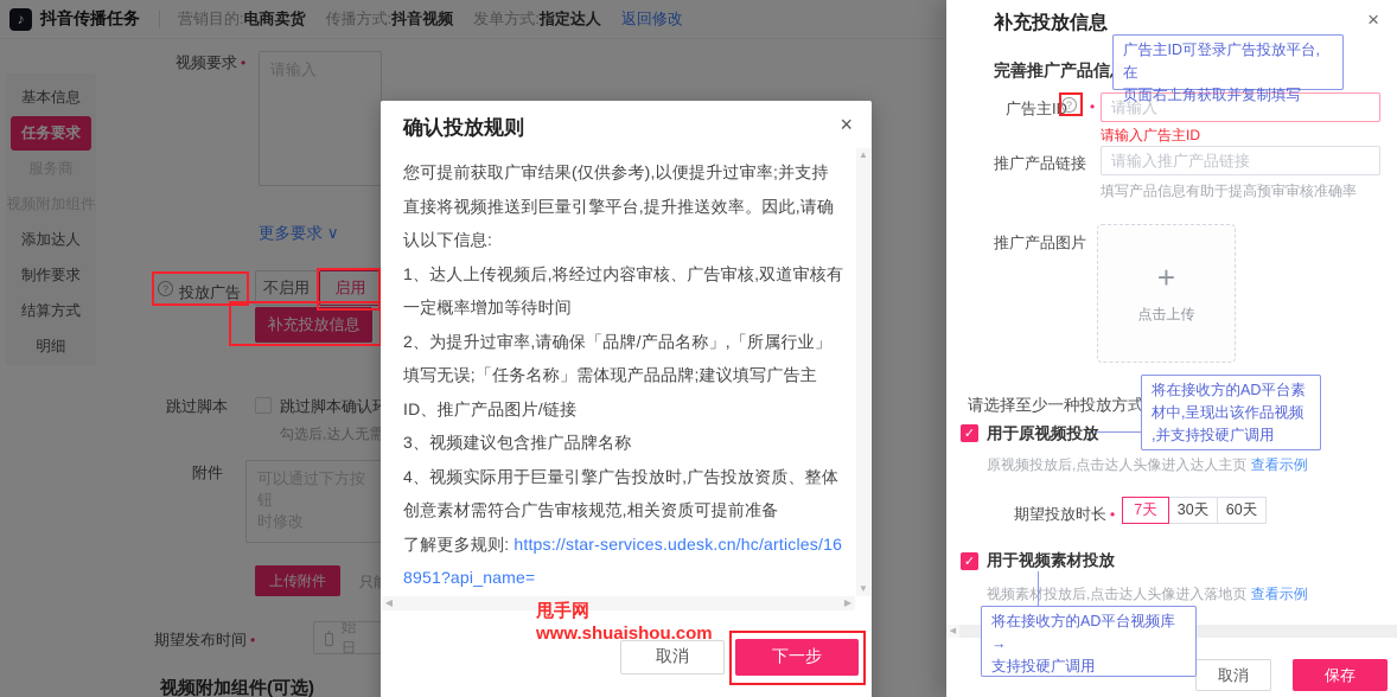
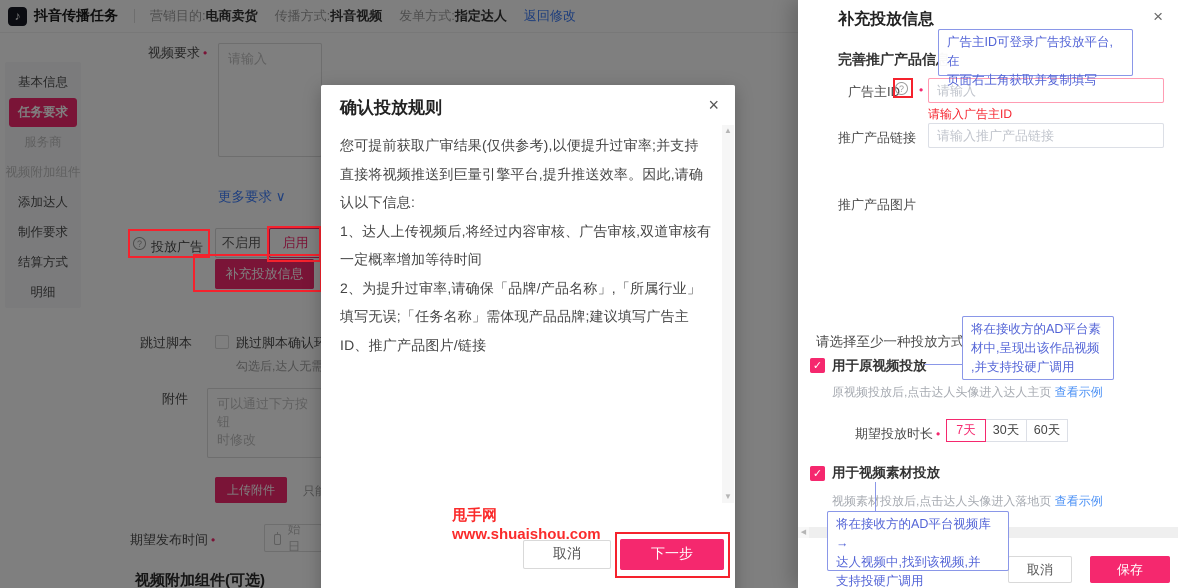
  ♪
  抖音传播任务
  营销目的:电商卖货
  传播方式:抖音视频
  发单方式:指定达人
  返回修改
  基本信息
  任务要求
  服务商
  视频附加组件
  添加达人
  制作要求
  结算方式
  明细
  视频要求 •
  请输入
  更多要求 ∨
  ?
  投放广告
  不启用
  启用
  补充投放信息
  跳过脚本
  跳过脚本确认
  勾选后,达人无需
  附件
  上传附件
  期望发布时间 •
  视频附加组件(可选)
  确认投放规则
  ×
  您可提前获取广审结果(仅供参考),以便提升过审率;并支持直接将视频推送到巨量引擎平台,提升推送效率。因此,请确认以下信息:
  1、达人上传视频后,将经过内容审核、广告审核,双道审核有一定概率增加等待时间
  2、为提升过审率,请确保「品牌/产品名称」,「所属行业」填写无误;「任务名称」需体现产品品牌;建议填写广告主ID、推广产品图片/链接
- 3、视频建议包含推广品牌名称
- 4、视频实际用于巨量引擎广告投放时,广告投放资质、整体创意素材需符合广告审核规范,相关资质可提前准备
- 了解更多规则: https://star-services.udesk.cn/hc/articles/168951?api_name=
  ▲
  ▼
- ◀
- ▶
  取消
  下一步
  补充投放信息
  ×
  完善推广产品信
  广告主ID
  ?
  •
  请输入
  请输入广告主ID
  推广产品链接
  请输入推广产品链接
- 填写产品信息有助于提高预审审核准确率
  推广产品图片
- +
- 点击上传
  请选择至少一种投放方式
  ✓
  用于原视频投放
  原视频投放后,点击达人头像进入达人主页 查看示例
  期望投放时长 •
  7天
  30天
  60天
  ✓
  用于视频素材投放
  视频素材投放后,点击达人头像进入落地页 查看示例
  取消
  保存
  广告主ID可登录广告投放平台,在
  页面右上角获取并复制填写
  将在接收方的AD平台素
  材中,呈现出该作品视频
  ,并支持投硬广调用
  将在接收方的AD平台视频库→
+ 达人视频中,找到该视频,并
  支持投硬广调用
  甩手网
  www.shuaishou.com
